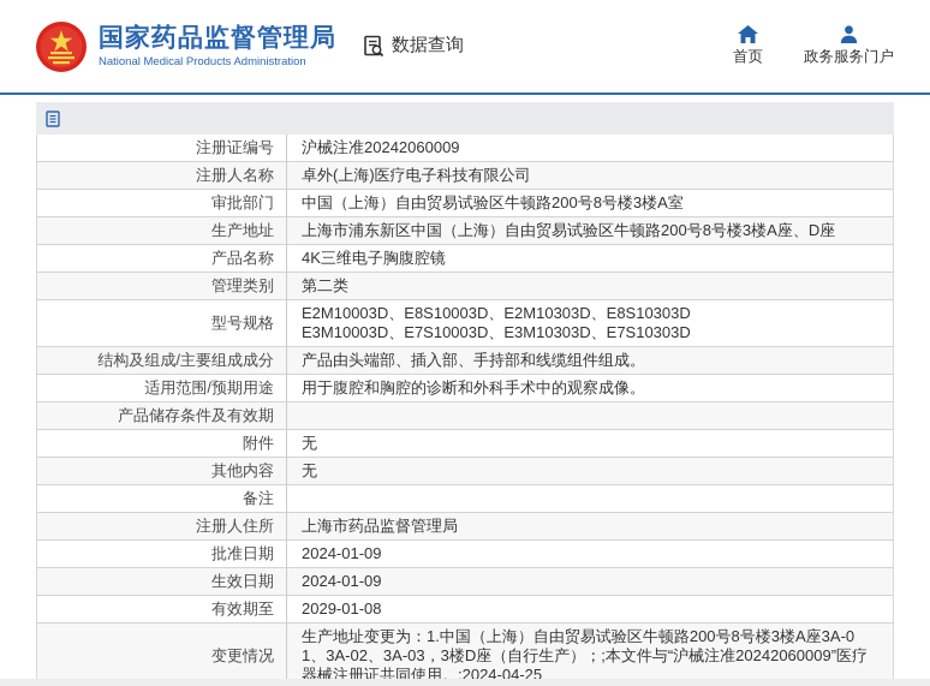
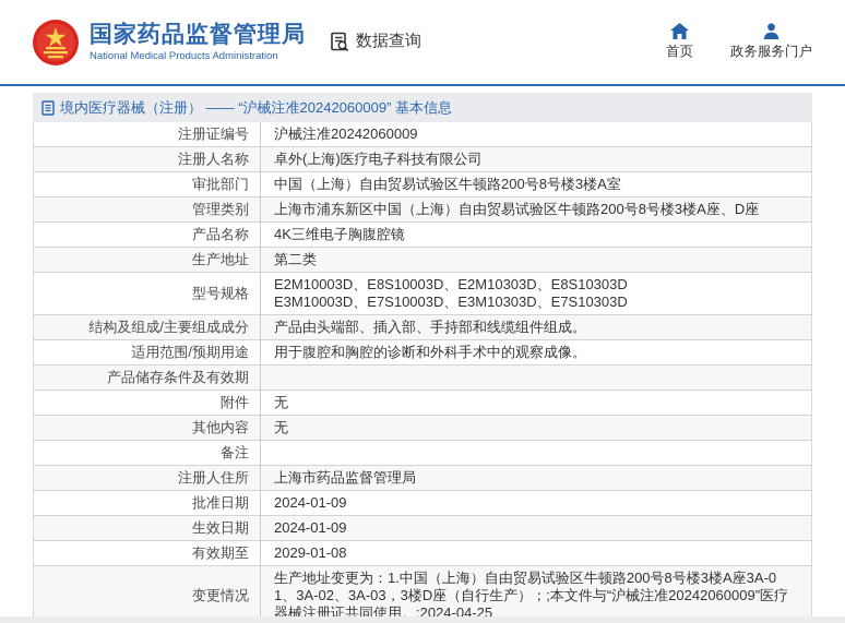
  国家药品监督管理局
  National Medical Products Administration
  数据查询
  首页
  政务服务门户
+ 境内医疗器械（注册） —— “沪械注准20242060009” 基本信息
  注册证编号	沪械注准20242060009
  注册人名称	卓外(上海)医疗电子科技有限公司
  审批部门	中国（上海）自由贸易试验区牛顿路200号8号楼3楼A室
- 生产地址	上海市浦东新区中国（上海）自由贸易试验区牛顿路200号8号楼3楼A座、D座
+ 管理类别	上海市浦东新区中国（上海）自由贸易试验区牛顿路200号8号楼3楼A座、D座
  产品名称	4K三维电子胸腹腔镜
- 管理类别	第二类
+ 生产地址	第二类
  型号规格	E2M10003D、E8S10003D、E2M10303D、E8S10303D E3M10003D、E7S10003D、E3M10303D、E7S10303D
  结构及组成/主要组成成分	产品由头端部、插入部、手持部和线缆组件组成。
  适用范围/预期用途	用于腹腔和胸腔的诊断和外科手术中的观察成像。
  产品储存条件及有效期
  附件	无
  其他内容	无
  备注
  注册人住所	上海市药品监督管理局
  批准日期	2024-01-09
  生效日期	2024-01-09
  有效期至	2029-01-08
  变更情况	生产地址变更为：1.中国（上海）自由贸易试验区牛顿路200号8号楼3楼A座3A-01、3A-02、3A-03，3楼D座（自行生产）；;本文件与“沪械注准20242060009”医疗器械注册证共同使用。;2024-04-25
